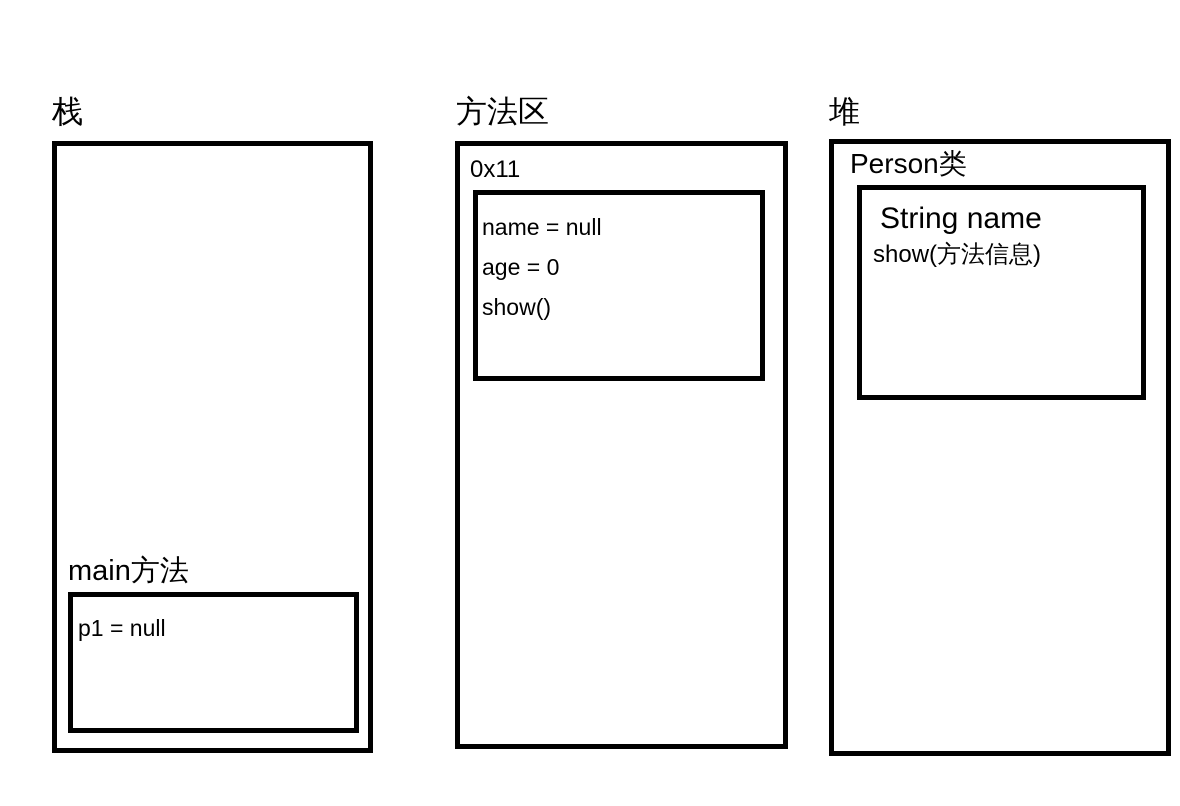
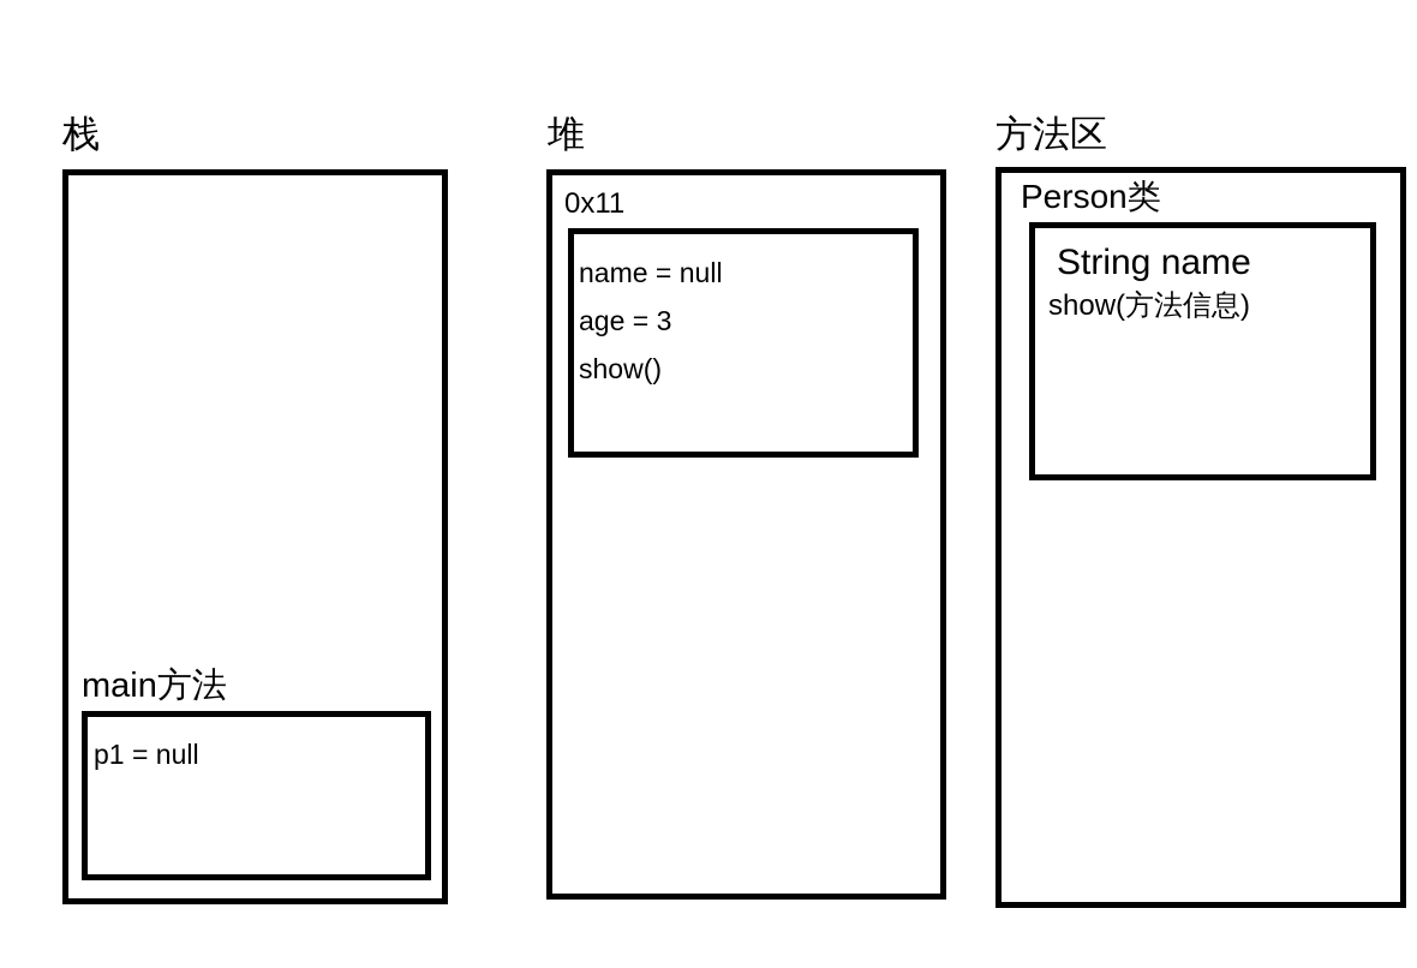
  栈
  main方法
  p1 = null
- 方法区
+ 堆
  0x11
  name = null
- age = 0
+ age = 3
  show()
- 堆
+ 方法区
  Person类
  String name
  show(方法信息)
